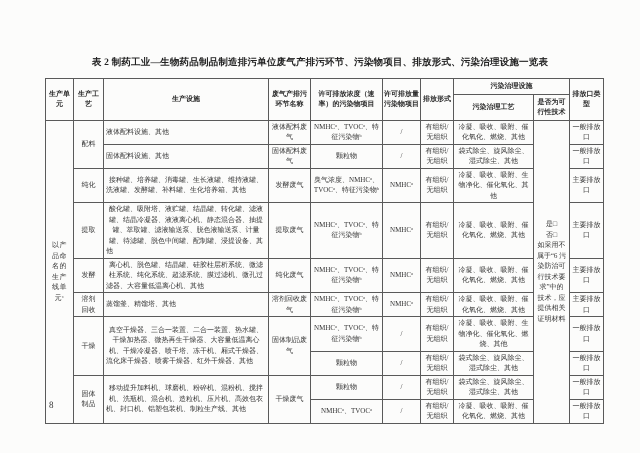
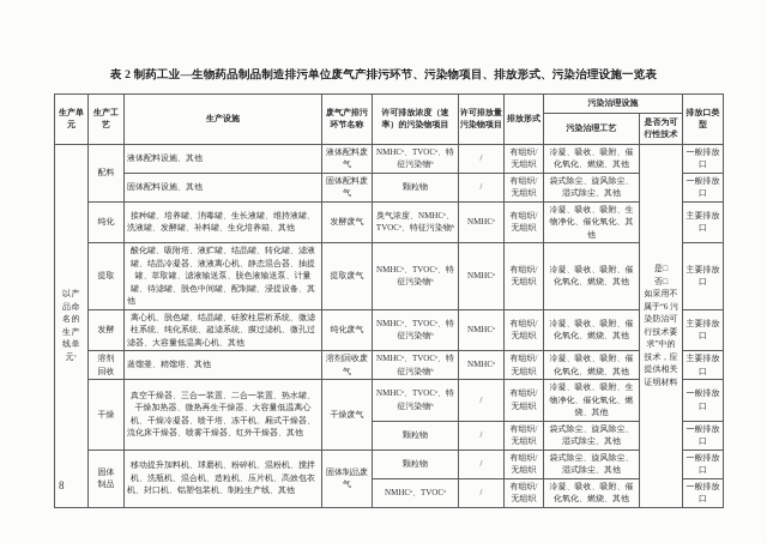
  表 2 制药工业—生物药品制品制造排污单位废气产排污环节、污染物项目、排放形式、污染治理设施一览表
  生产单元	生产工艺	生产设施	废气产排污环节名称	许可排放浓度（速率）的污染物项目	许可排放量污染物项目	排放形式	污染治理设施	排放口类型
  污染治理工艺	是否为可行性技术
  以产 品命 名的 生产 线单 元ᶜ	配料	液体配料设施、其他	液体配料废气	NMHCᵃ、TVOCᵃ、特征污染物ᵇ	/	有组织/无组织	冷凝、吸收、吸附、催化氧化、燃烧、其他	是□ 否□ 如采用不属于“6 污染防治可行技术要求”中的技术，应提供相关证明材料	一般排放口
  固体配料设施、其他	固体配料废气	颗粒物	/	有组织/无组织	袋式除尘、旋风除尘、湿式除尘、其他	一般排放口
  纯化	接种罐、培养罐、消毒罐、生长液罐、维持液罐、洗液罐、发酵罐、补料罐、生化培养箱、其他	发酵废气	臭气浓度、NMHCᵃ、TVOCᵃ、特征污染物ᵇ	NMHCᵃ	有组织/无组织	冷凝、吸收、吸附、生物净化、催化氧化、其他	主要排放口
  提取	酸化罐、吸附塔、液贮罐、结晶罐、转化罐、滤液罐、结晶冷凝器、液液离心机、静态混合器、抽提罐、萃取罐、滤液输送泵、脱色液输送泵、计量罐、待滤罐、脱色中间罐、配制罐、浸提设备、其他	提取废气	NMHCᵃ、TVOCᵃ、特征污染物ᵇ	NMHCᵃ	有组织/无组织	冷凝、吸收、吸附、催化氧化、燃烧、其他	主要排放口
  发酵	离心机、脱色罐、结晶罐、硅胶柱层析系统、微滤柱系统、纯化系统、超滤系统、膜过滤机、微孔过滤器、大容量低温离心机、其他	纯化废气	NMHCᵃ、TVOCᵃ、特征污染物ᵇ	NMHCᵃ	有组织/无组织	冷凝、吸收、吸附、催化氧化、燃烧、其他	主要排放口
  溶剂 回收	蒸馏釜、精馏塔、其他	溶剂回收废气	NMHCᵃ、TVOCᵃ、特征污染物ᵇ	NMHCᵃ	有组织/无组织	冷凝、吸收、吸附、催化氧化、燃烧、其他	主要排放口
- 干燥	真空干燥器、三合一装置、二合一装置、热水罐、干燥加热器、微热再生干燥器、大容量低温离心机、干燥冷凝器、喷干塔、冻干机、厢式干燥器、流化床干燥器、喷雾干燥器、红外干燥器、其他	固体制品废气	NMHCᵃ、TVOCᵃ、特征污染物ᵇ	/	有组织/无组织	冷凝、吸收、吸附、生物净化、催化氧化、燃烧、其他	一般排放口
+ 干燥	真空干燥器、三合一装置、二合一装置、热水罐、干燥加热器、微热再生干燥器、大容量低温离心机、干燥冷凝器、喷干塔、冻干机、厢式干燥器、流化床干燥器、喷雾干燥器、红外干燥器、其他	干燥废气	NMHCᵃ、TVOCᵃ、特征污染物ᵇ	/	有组织/无组织	冷凝、吸收、吸附、生物净化、催化氧化、燃烧、其他	一般排放口
  颗粒物	/	有组织/无组织	袋式除尘、旋风除尘、湿式除尘、其他	一般排放口
- 固体 制品	移动提升加料机、球磨机、粉碎机、混粉机、搅拌机、洗瓶机、混合机、造粒机、压片机、高效包衣机、封口机、铝塑包装机、制粒生产线、其他	干燥废气	颗粒物	/	有组织/无组织	袋式除尘、旋风除尘、湿式除尘、其他	一般排放口
+ 固体 制品	移动提升加料机、球磨机、粉碎机、混粉机、搅拌机、洗瓶机、混合机、造粒机、压片机、高效包衣机、封口机、铝塑包装机、制粒生产线、其他	固体制品废气	颗粒物	/	有组织/无组织	袋式除尘、旋风除尘、湿式除尘、其他	一般排放口
  NMHCᵃ、TVOCᵃ	/	有组织/无组织	冷凝、吸收、吸附、催化氧化、燃烧、其他	一般排放口
  8
